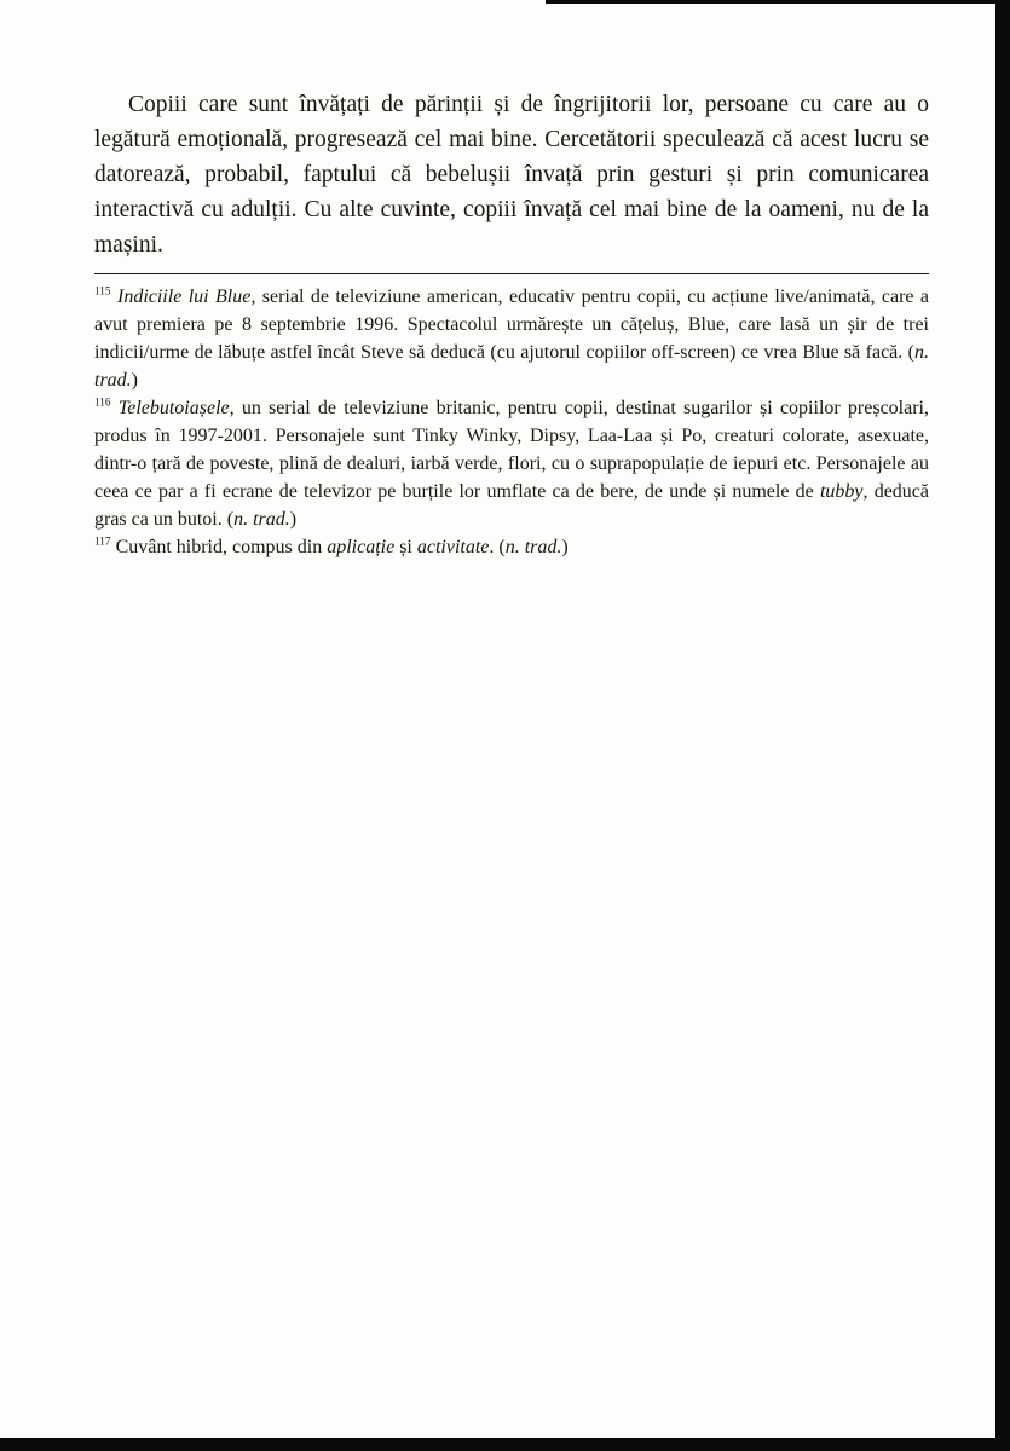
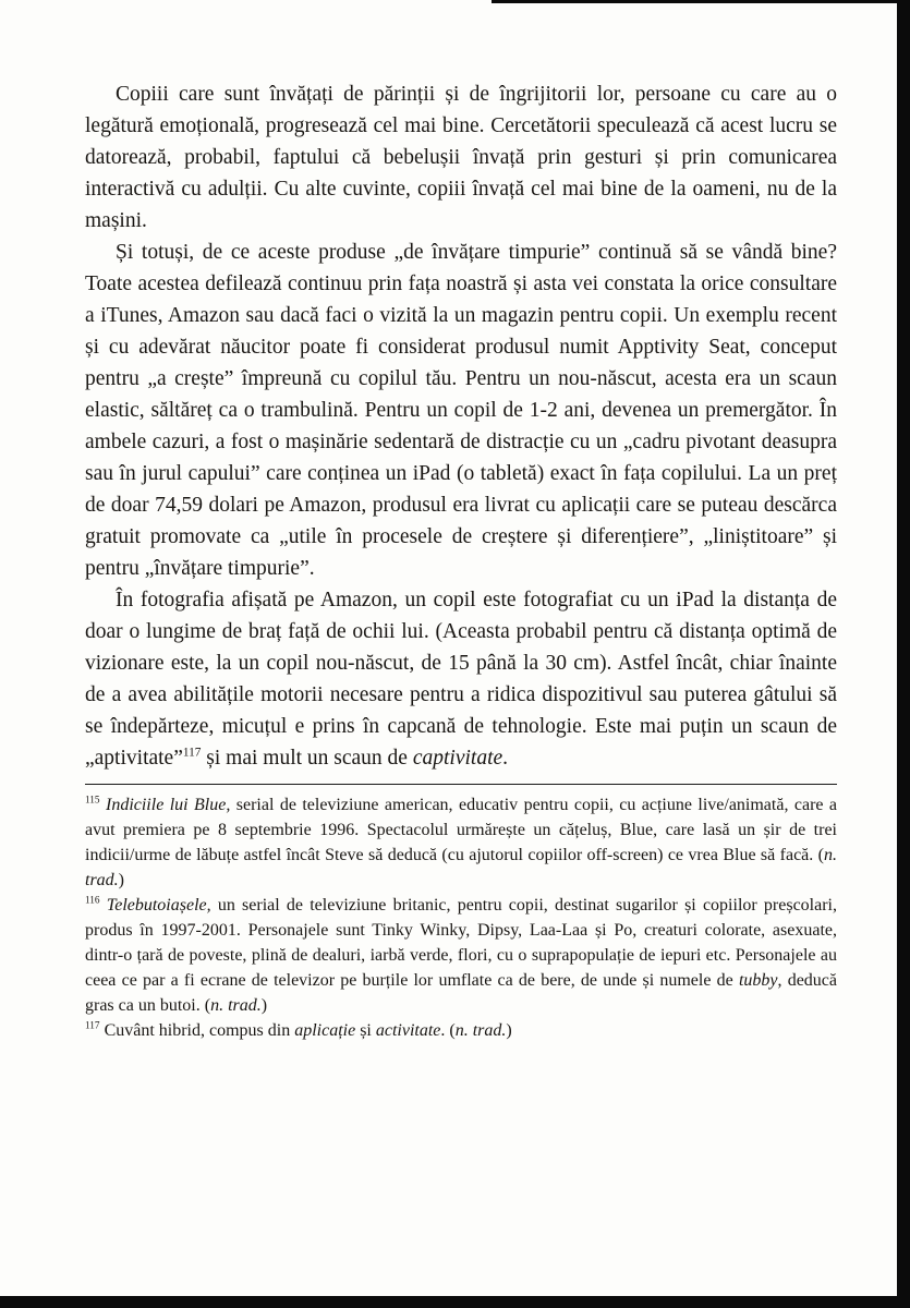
  Copiii care sunt învățați de părinții și de îngrijitorii lor, persoane cu care au o legătură emoțională, progresează cel mai bine. Cercetătorii speculează că acest lucru se datorează, probabil, faptului că bebelușii învață prin gesturi și prin comunicarea interactivă cu adulții. Cu alte cuvinte, copiii învață cel mai bine de la oameni, nu de la mașini.
+ Și totuși, de ce aceste produse „de învățare timpurie” continuă să se vândă bine? Toate acestea defilează continuu prin fața noastră și asta vei constata la orice consultare a iTunes, Amazon sau dacă faci o vizită la un magazin pentru copii. Un exemplu recent și cu adevărat năucitor poate fi considerat produsul numit Apptivity Seat, conceput pentru „a crește” împreună cu copilul tău. Pentru un nou-născut, acesta era un scaun elastic, săltăreț ca o trambulină. Pentru un copil de 1-2 ani, devenea un premergător. În ambele cazuri, a fost o mașinărie sedentară de distracție cu un „cadru pivotant deasupra sau în jurul capului” care conținea un iPad (o tabletă) exact în fața copilului. La un preț de doar 74,59 dolari pe Amazon, produsul era livrat cu aplicații care se puteau descărca gratuit promovate ca „utile în procesele de creștere și diferențiere”, „liniștitoare” și pentru „învățare timpurie”.
+ În fotografia afișată pe Amazon, un copil este fotografiat cu un iPad la distanța de doar o lungime de braț față de ochii lui. (Aceasta probabil pentru că distanța optimă de vizionare este, la un copil nou-născut, de 15 până la 30 cm). Astfel încât, chiar înainte de a avea abilitățile motorii necesare pentru a ridica dispozitivul sau puterea gâtului să se îndepărteze, micuțul e prins în capcană de tehnologie. Este mai puțin un scaun de „aptivitate”117 și mai mult un scaun de captivitate.
  115 Indiciile lui Blue, serial de televiziune american, educativ pentru copii, cu acțiune live/animată, care a avut premiera pe 8 septembrie 1996. Spectacolul urmărește un cățeluș, Blue, care lasă un șir de trei indicii/urme de lăbuțe astfel încât Steve să deducă (cu ajutorul copiilor off-screen) ce vrea Blue să facă. (n. trad.)
  116 Telebutoiașele, un serial de televiziune britanic, pentru copii, destinat sugarilor și copiilor preșcolari, produs în 1997-2001. Personajele sunt Tinky Winky, Dipsy, Laa-Laa și Po, creaturi colorate, asexuate, dintr-o țară de poveste, plină de dealuri, iarbă verde, flori, cu o suprapopulație de iepuri etc. Personajele au ceea ce par a fi ecrane de televizor pe burțile lor umflate ca de bere, de unde și numele de tubby, deducă gras ca un butoi. (n. trad.)
  117 Cuvânt hibrid, compus din aplicație și activitate. (n. trad.)
